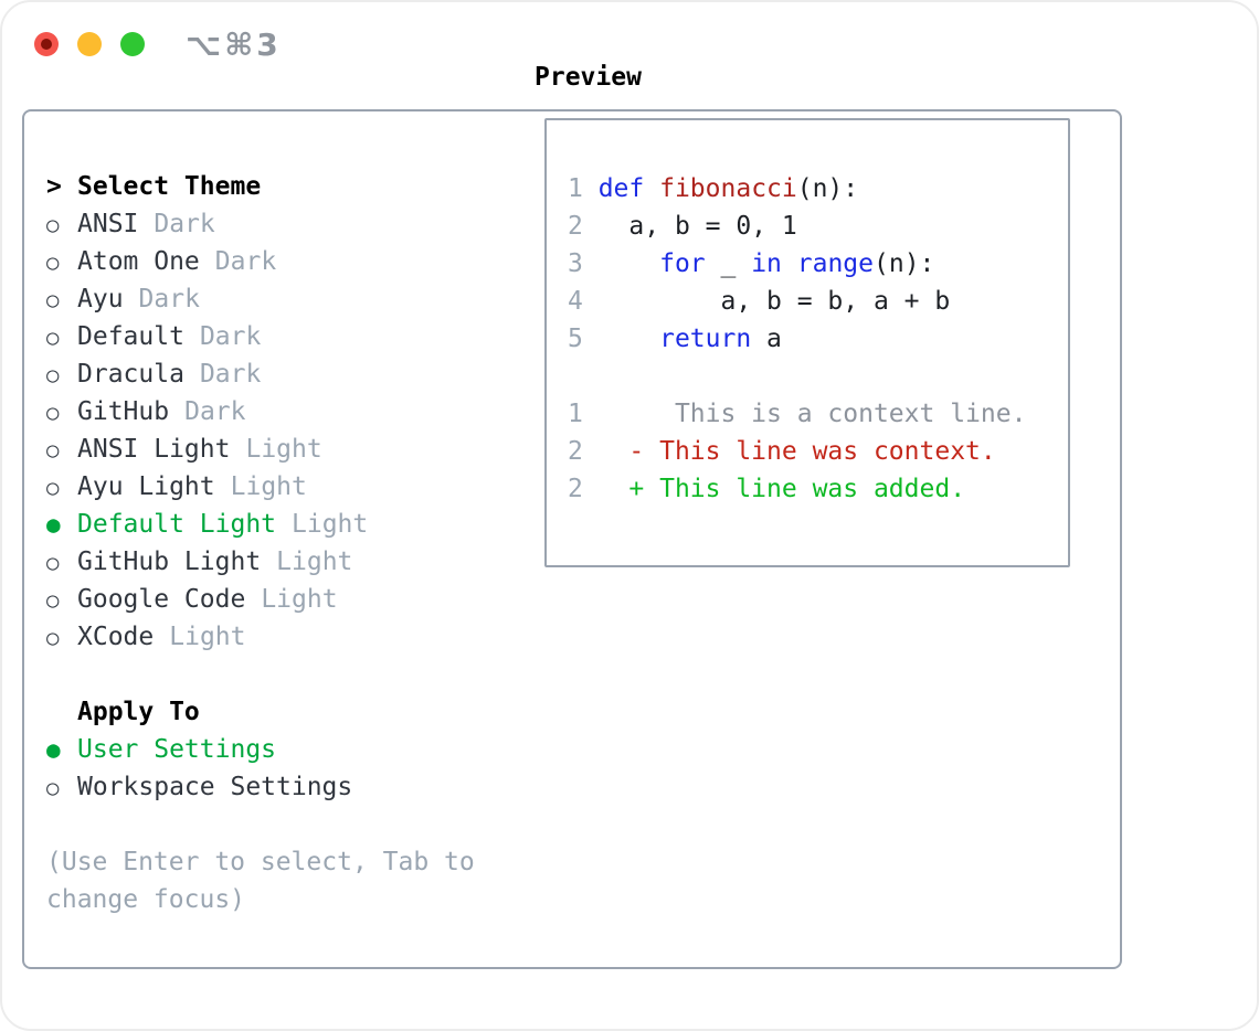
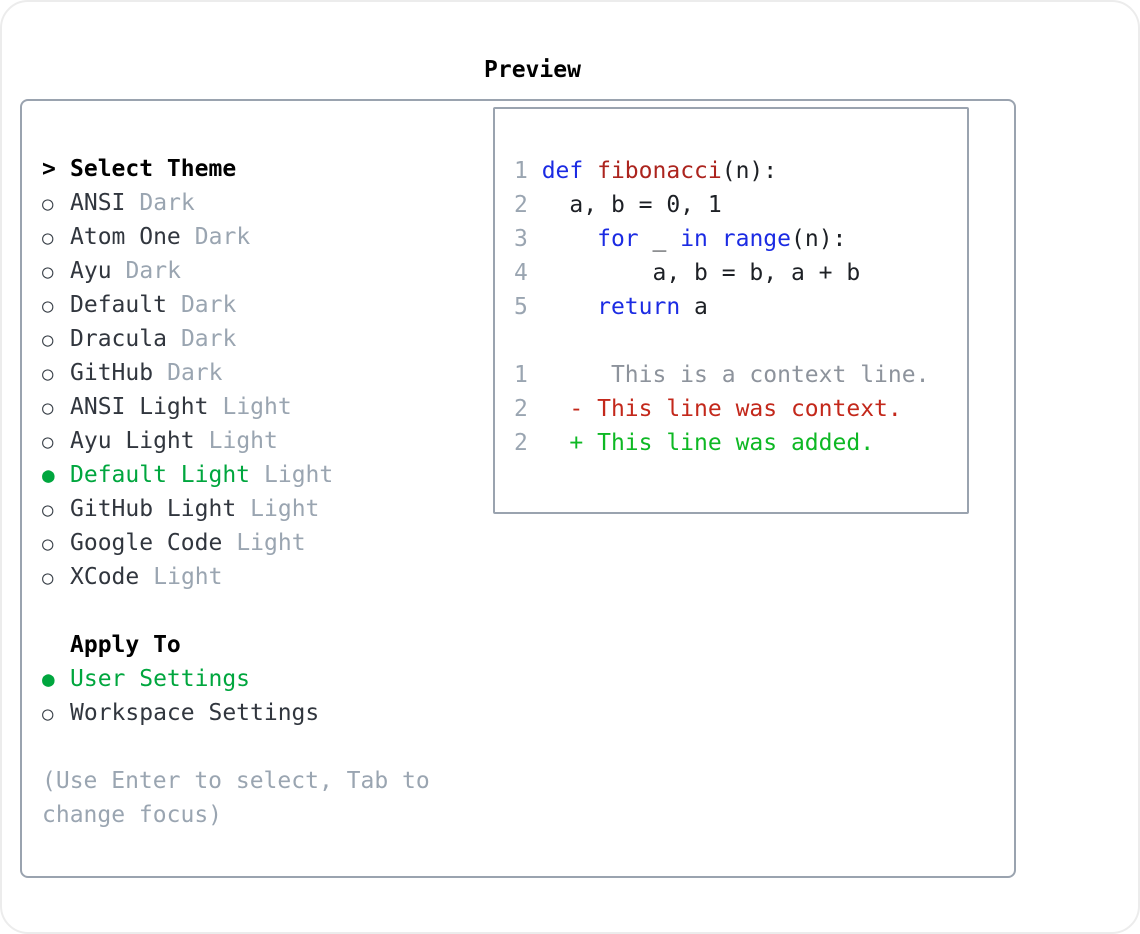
- ⌥⌘3
  >
  Select Theme
  ○
  ANSI
  Dark
  ○
  Atom One
  Dark
  ○
  Ayu
  Dark
  ○
  Default
  Dark
  ○
  Dracula
  Dark
  ○
  GitHub
  Dark
  ○
  ANSI Light
  Light
  ○
  Ayu Light
  Light
  ●
  Default Light
  Light
  ○
  GitHub Light
  Light
  ○
  Google Code
  Light
  ○
  XCode
  Light
  Apply To
  ●
  User Settings
  ○
  Workspace Settings
  (Use Enter to select, Tab to change focus)
  Preview
  1 def fibonacci(n):
  2 a, b = 0, 1
  3 for _ in range(n):
  4 a, b = b, a + b
  5 return a
  1 This is a context line.
  2 - This line was context.
  2 + This line was added.
